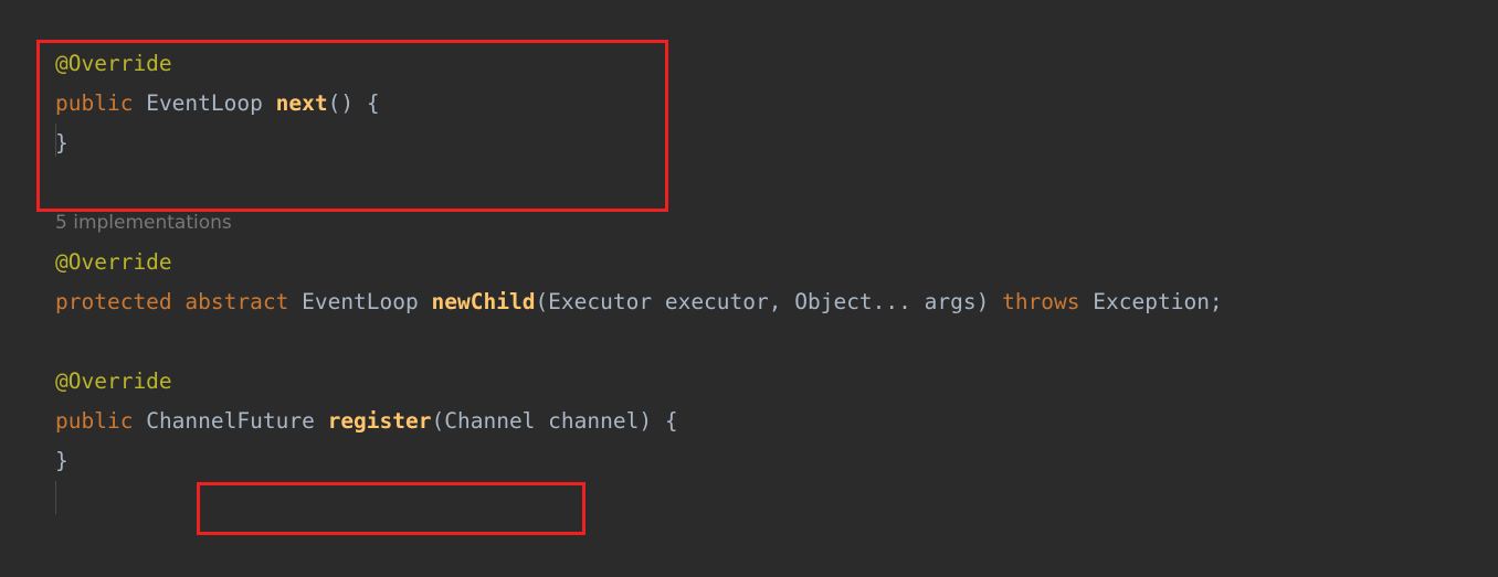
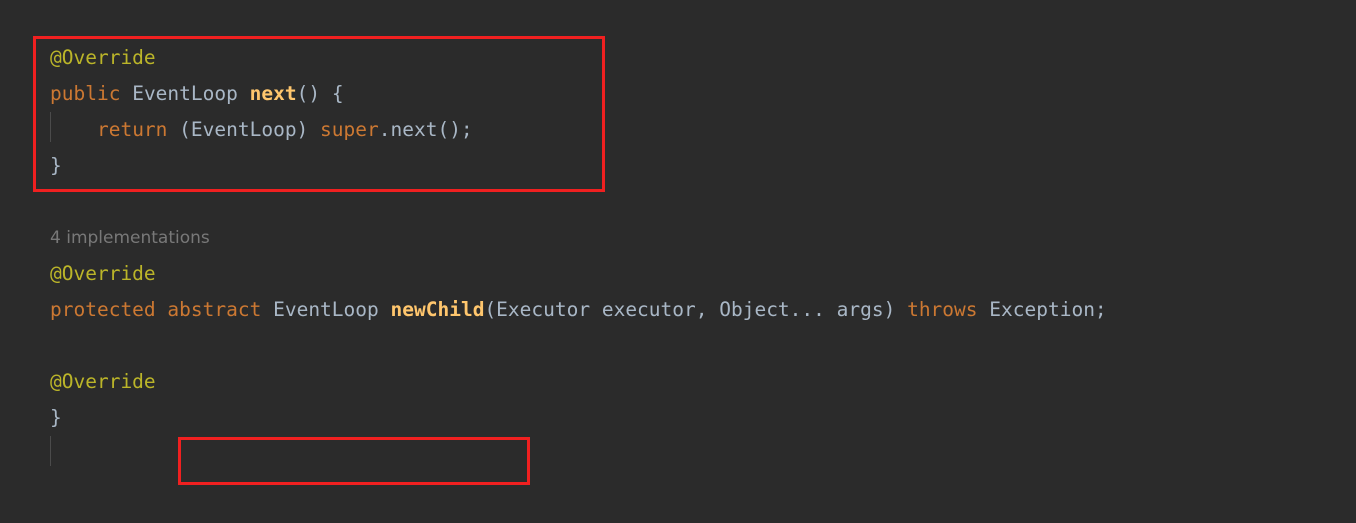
  @Override
  public EventLoop next() {
+ return (EventLoop) super.next();
  }
- 5 implementations
+ 4 implementations
  @Override
  protected abstract EventLoop newChild(Executor executor, Object... args) throws Exception;
  @Override
- public ChannelFuture register(Channel channel) {
  }
